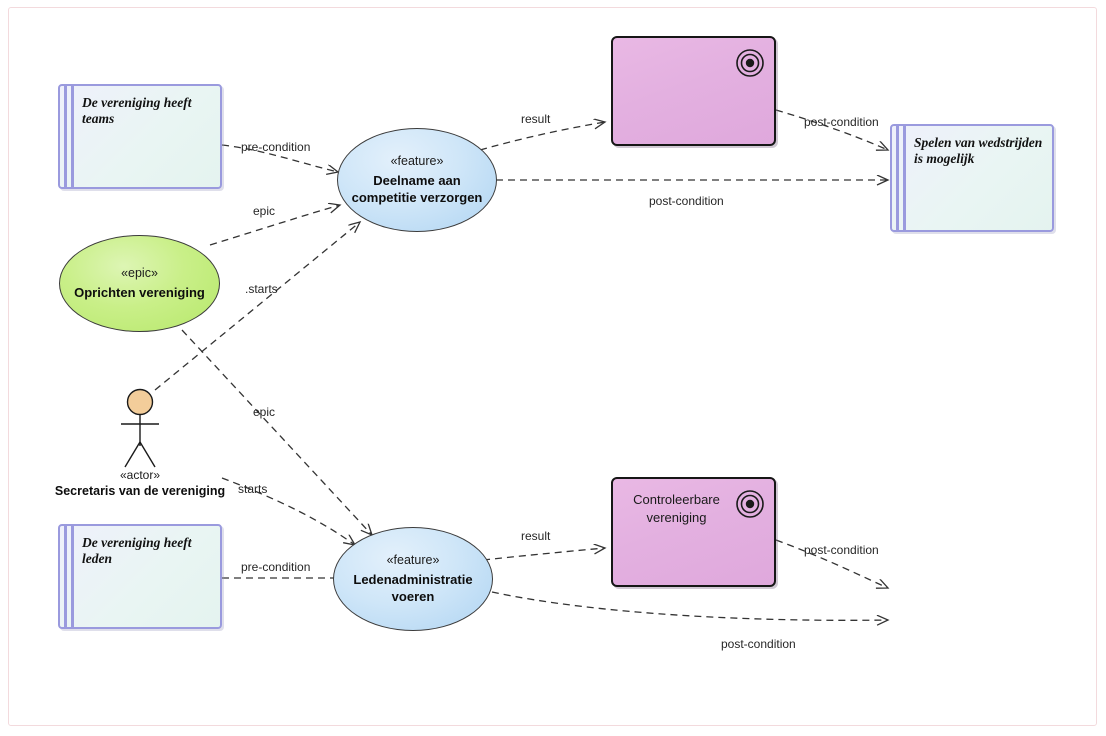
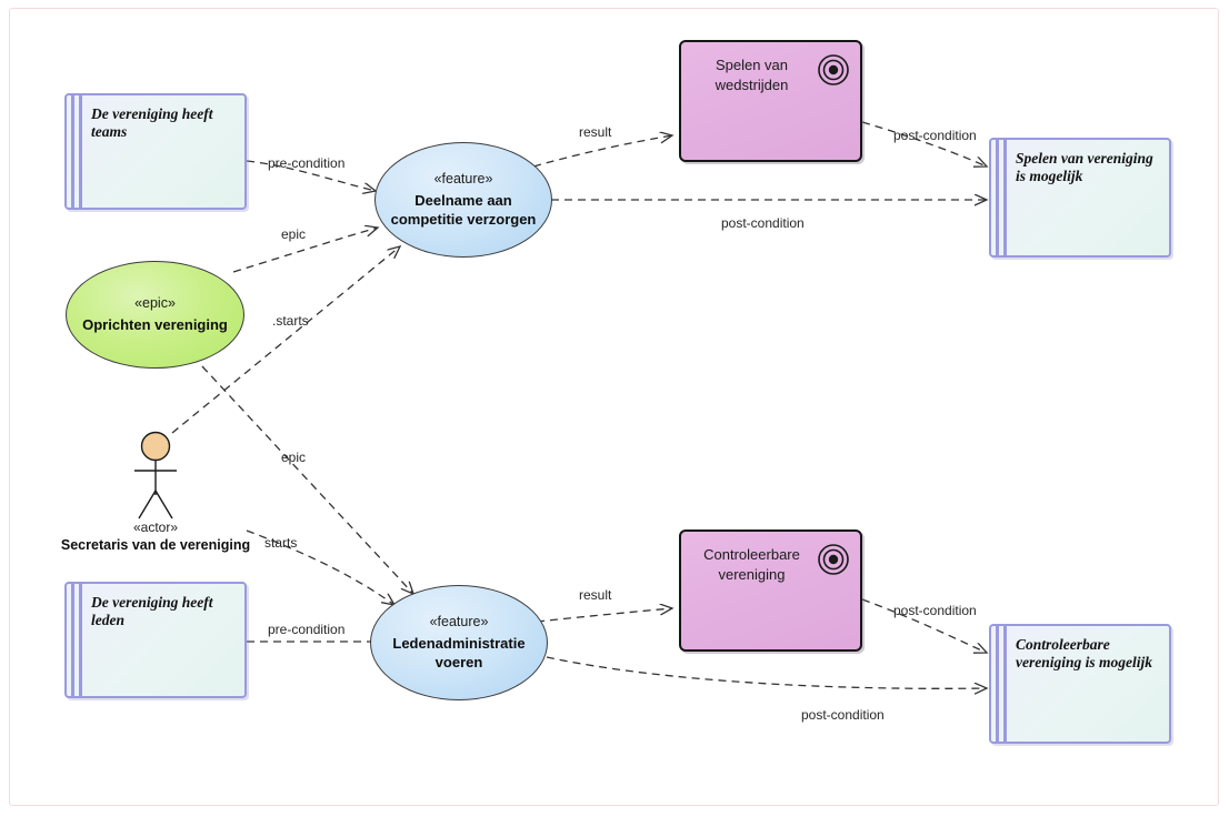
  pre-condition
  epic
  .starts
  epic
  starts
  pre-condition
  result
  post-condition
  post-condition
  result
  post-condition
  post-condition
  De vereniging heeft teams
  De vereniging heeft leden
- Spelen van wedstrijden is mogelijk
+ Spelen van vereniging is mogelijk
+ Controleerbare vereniging is mogelijk
+ Spelen van
+ wedstrijden
  Controleerbare
  vereniging
  «feature»
  Deelname aan competitie verzorgen
  «feature»
  Ledenadministratie voeren
  «epic»
  Oprichten vereniging
  «actor»
  Secretaris van de vereniging
